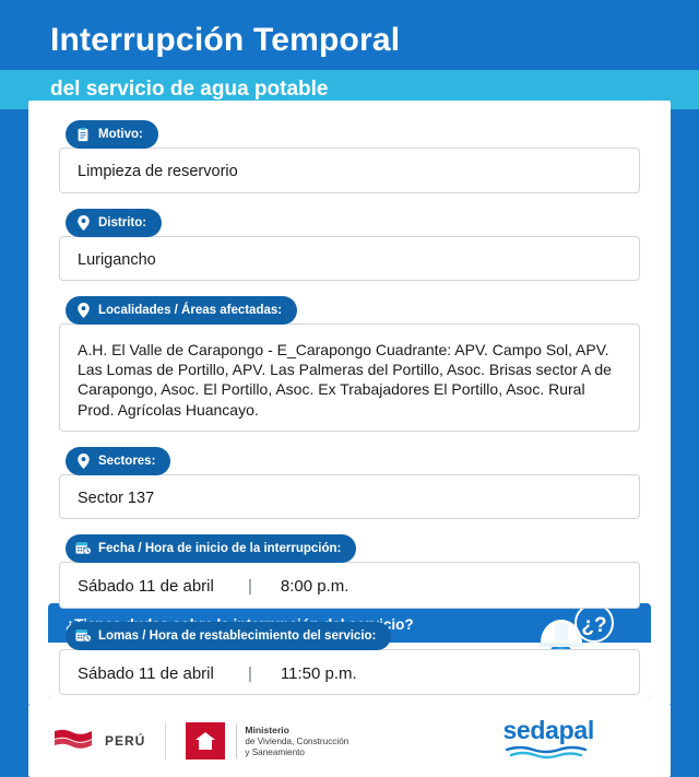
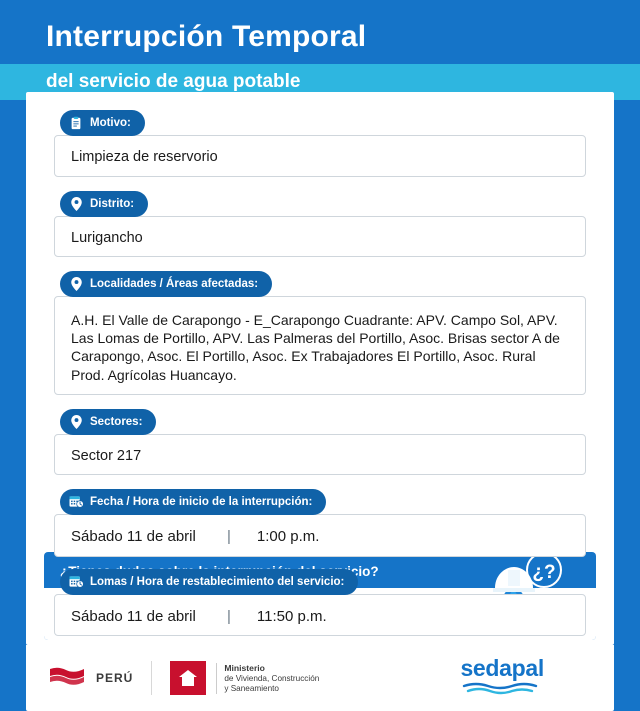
  Interrupción Temporal
  del servicio de agua potable
  Motivo:
  Limpieza de reservorio
  Distrito:
  Lurigancho
  Localidades / Áreas afectadas:
  A.H. El Valle de Carapongo - E_Carapongo Cuadrante: APV. Campo Sol, APV. Las Lomas de Portillo, APV. Las Palmeras del Portillo, Asoc. Brisas sector A de Carapongo, Asoc. El Portillo, Asoc. Ex Trabajadores El Portillo, Asoc. Rural Prod. Agrícolas Huancayo.
  Sectores:
- Sector 137
+ Sector 217
  Fecha / Hora de inicio de la interrupción:
  Sábado 11 de abril
  |
- 8:00 p.m.
+ 1:00 p.m.
  Lomas / Hora de restablecimiento del servicio:
  Sábado 11 de abril
  |
  11:50 p.m.
  ¿?
  PERÚ
  Ministerio
  de Vivienda, Construcción
  y Saneamiento
  sedapal
